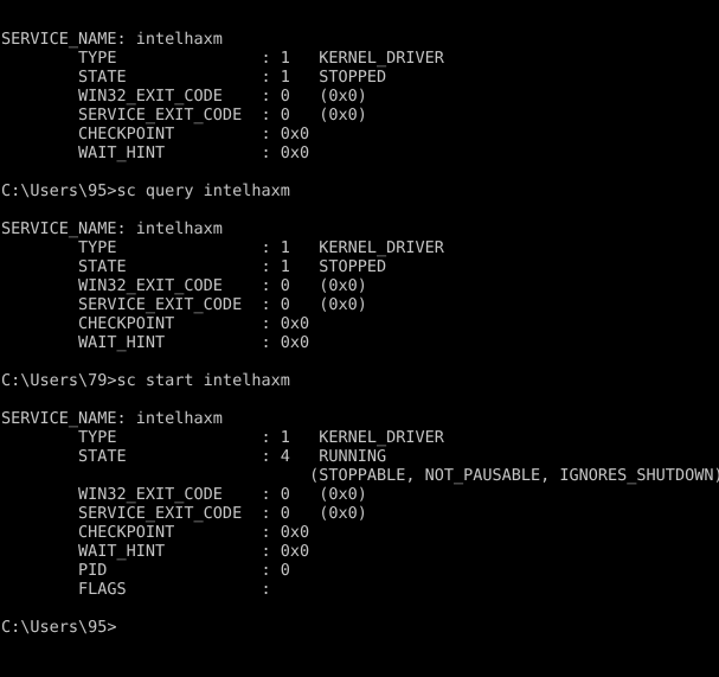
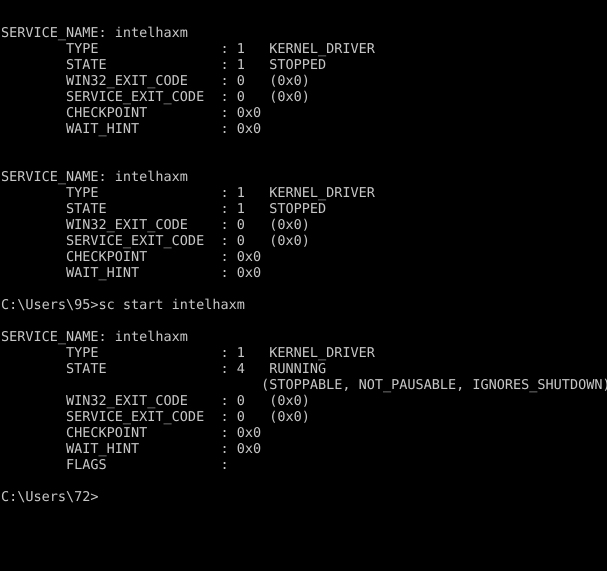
  SERVICE_NAME: intelhaxm
  TYPE : 1 KERNEL_DRIVER
  STATE : 1 STOPPED
  WIN32_EXIT_CODE : 0 (0x0)
  SERVICE_EXIT_CODE : 0 (0x0)
  CHECKPOINT : 0x0
  WAIT_HINT : 0x0
- C:\Users\95>sc query intelhaxm
  SERVICE_NAME: intelhaxm
  TYPE : 1 KERNEL_DRIVER
  STATE : 1 STOPPED
  WIN32_EXIT_CODE : 0 (0x0)
  SERVICE_EXIT_CODE : 0 (0x0)
  CHECKPOINT : 0x0
  WAIT_HINT : 0x0
- C:\Users\79>sc start intelhaxm
+ C:\Users\95>sc start intelhaxm
  SERVICE_NAME: intelhaxm
  TYPE : 1 KERNEL_DRIVER
  STATE : 4 RUNNING
  (STOPPABLE, NOT_PAUSABLE, IGNORES_SHUTDOWN
  WIN32_EXIT_CODE : 0 (0x0)
  SERVICE_EXIT_CODE : 0 (0x0)
  CHECKPOINT : 0x0
  WAIT_HINT : 0x0
- PID : 0
  FLAGS :
- C:\Users\95>
+ C:\Users\72>
